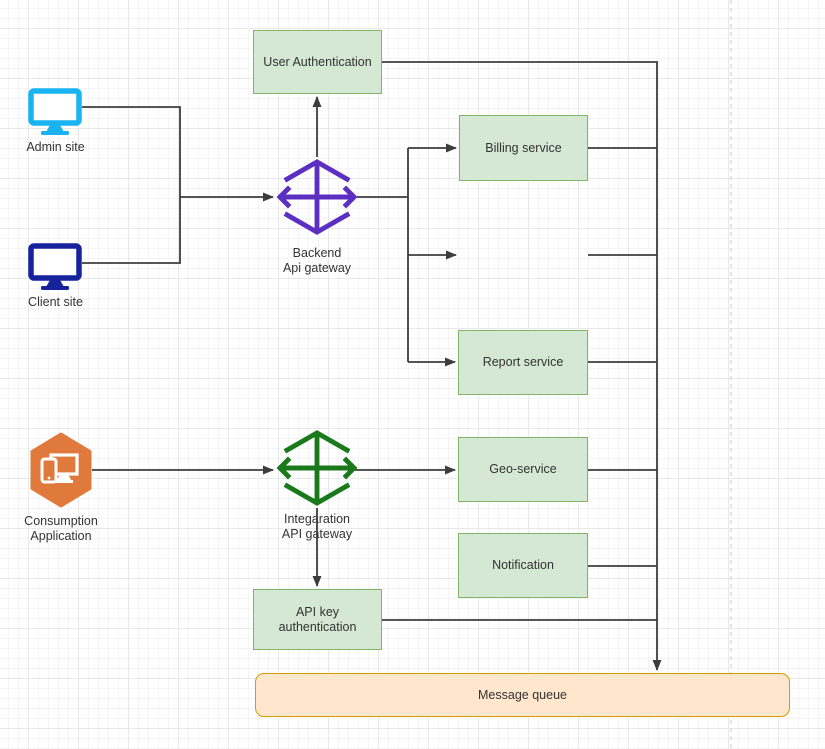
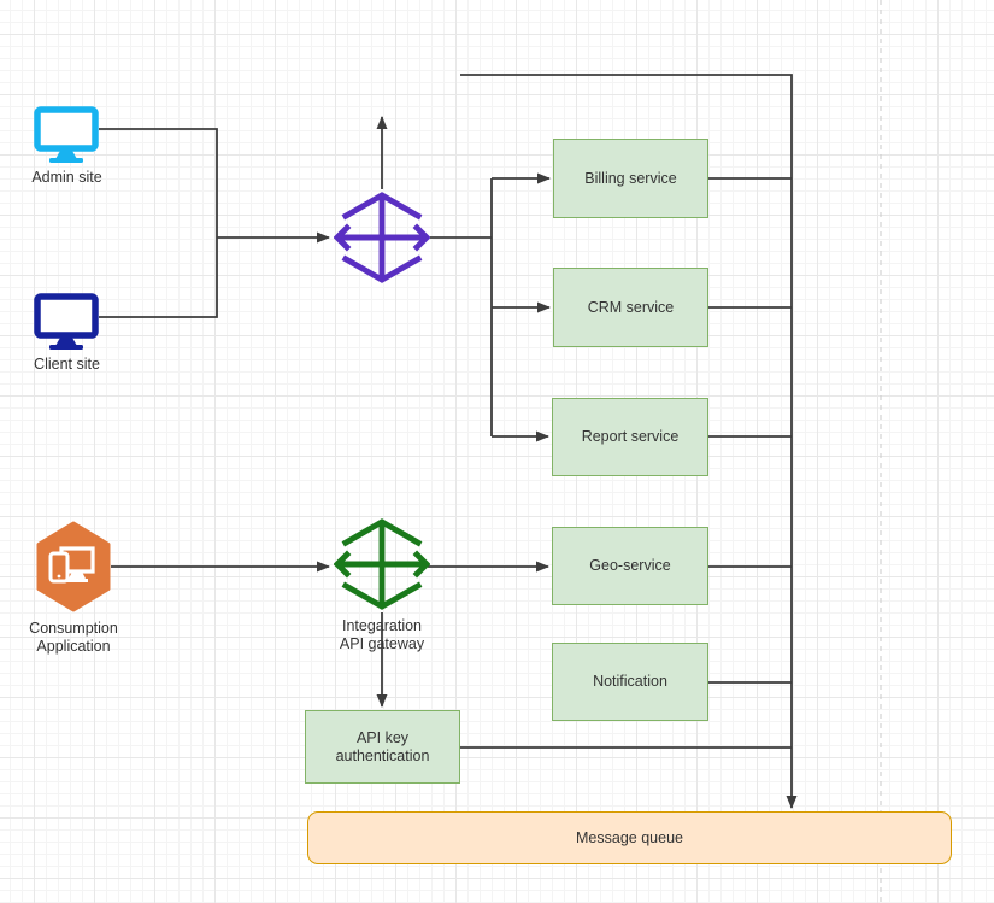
- User Authentication
  Billing service
+ CRM service
  Report service
  Geo-service
  Notification
  API key authentication
  Message queue
  Admin site
  Client site
  Consumption
  Application
- Backend
- Api gateway
  Integaration
  API gateway
